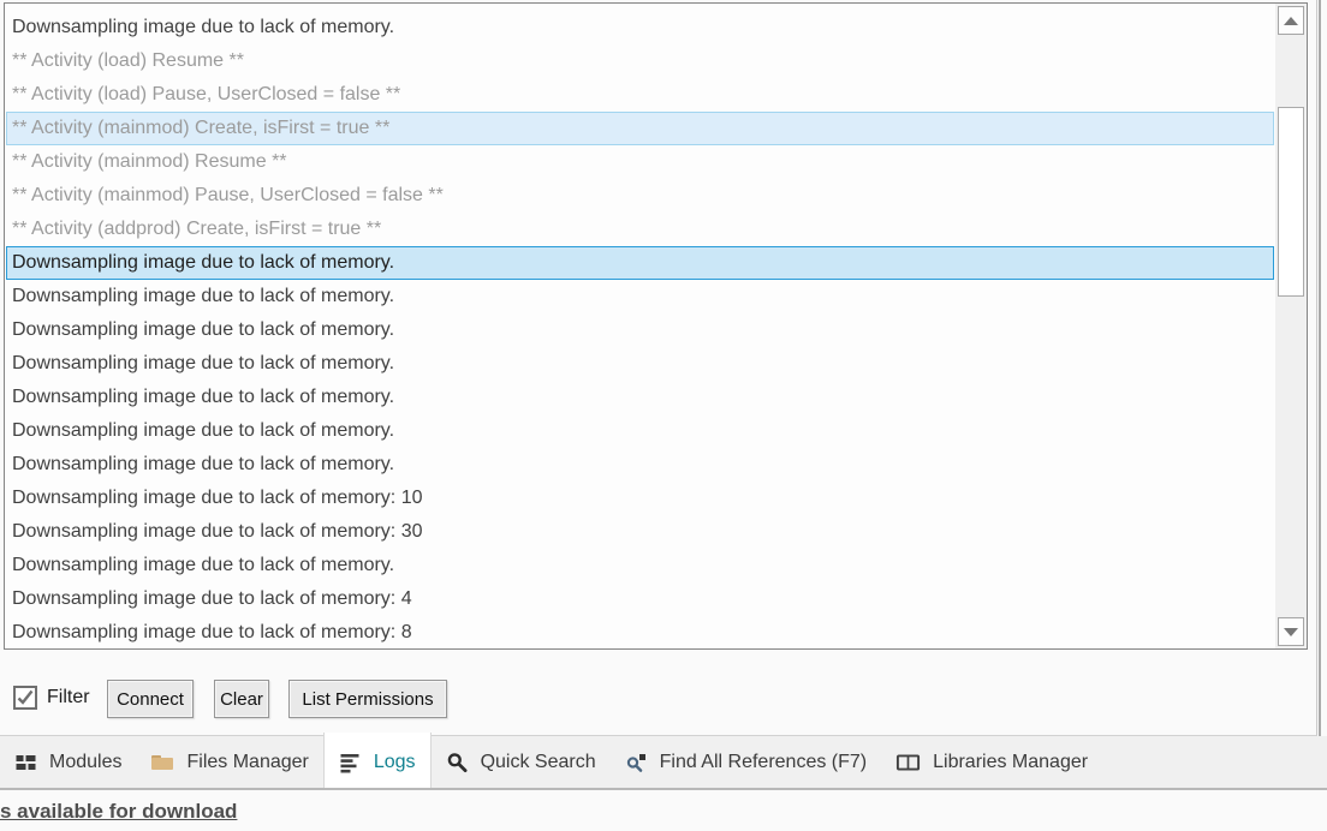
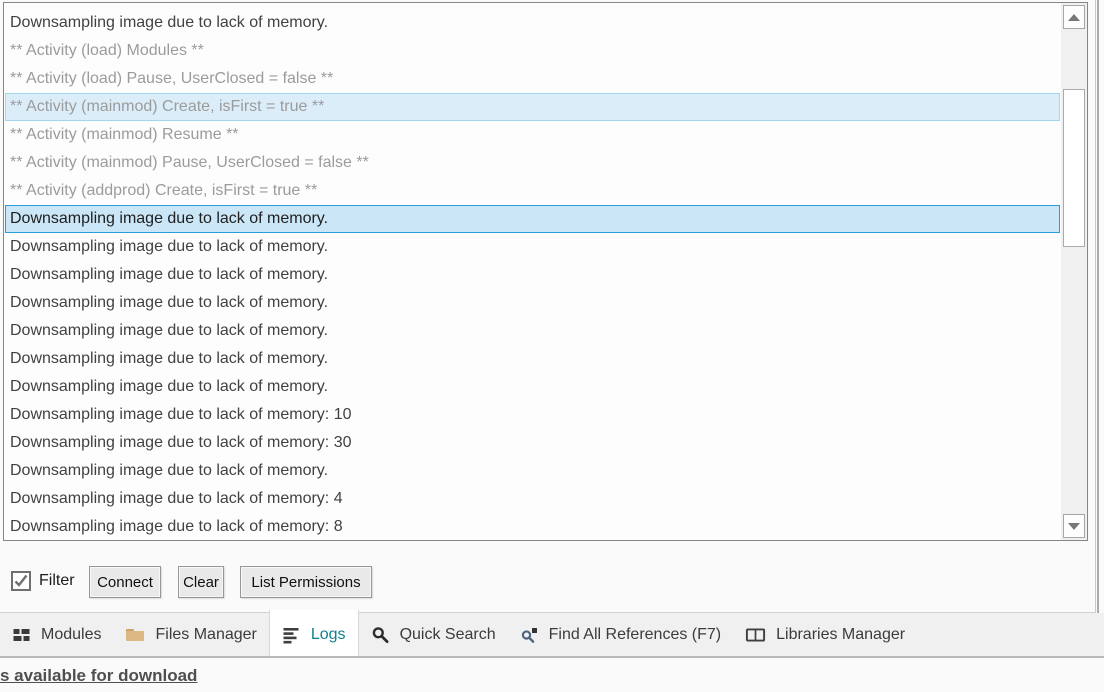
  Downsampling image due to lack of memory.
- ** Activity (load) Resume **
+ ** Activity (load) Modules **
  ** Activity (load) Pause, UserClosed = false **
  ** Activity (mainmod) Create, isFirst = true **
  ** Activity (mainmod) Resume **
  ** Activity (mainmod) Pause, UserClosed = false **
  ** Activity (addprod) Create, isFirst = true **
  Downsampling image due to lack of memory.
  Downsampling image due to lack of memory.
  Downsampling image due to lack of memory.
  Downsampling image due to lack of memory.
  Downsampling image due to lack of memory.
  Downsampling image due to lack of memory.
  Downsampling image due to lack of memory.
  Downsampling image due to lack of memory: 10
  Downsampling image due to lack of memory: 30
  Downsampling image due to lack of memory.
  Downsampling image due to lack of memory: 4
  Downsampling image due to lack of memory: 8
  Filter
  Connect
  Clear
  List Permissions
  Modules
  Files Manager
  Logs
  Quick Search
  Find All References (F7)
  Libraries Manager
  s available for download
